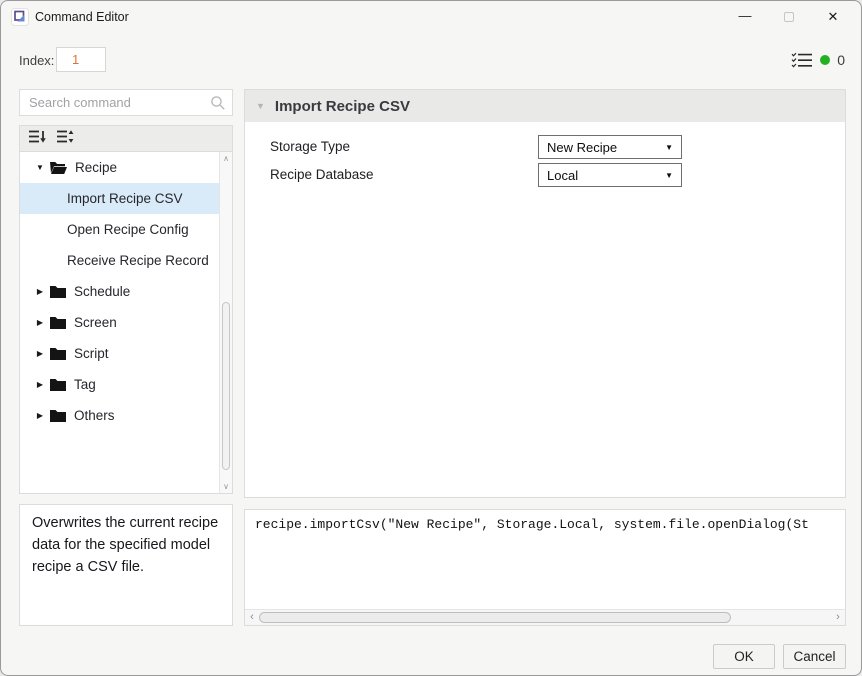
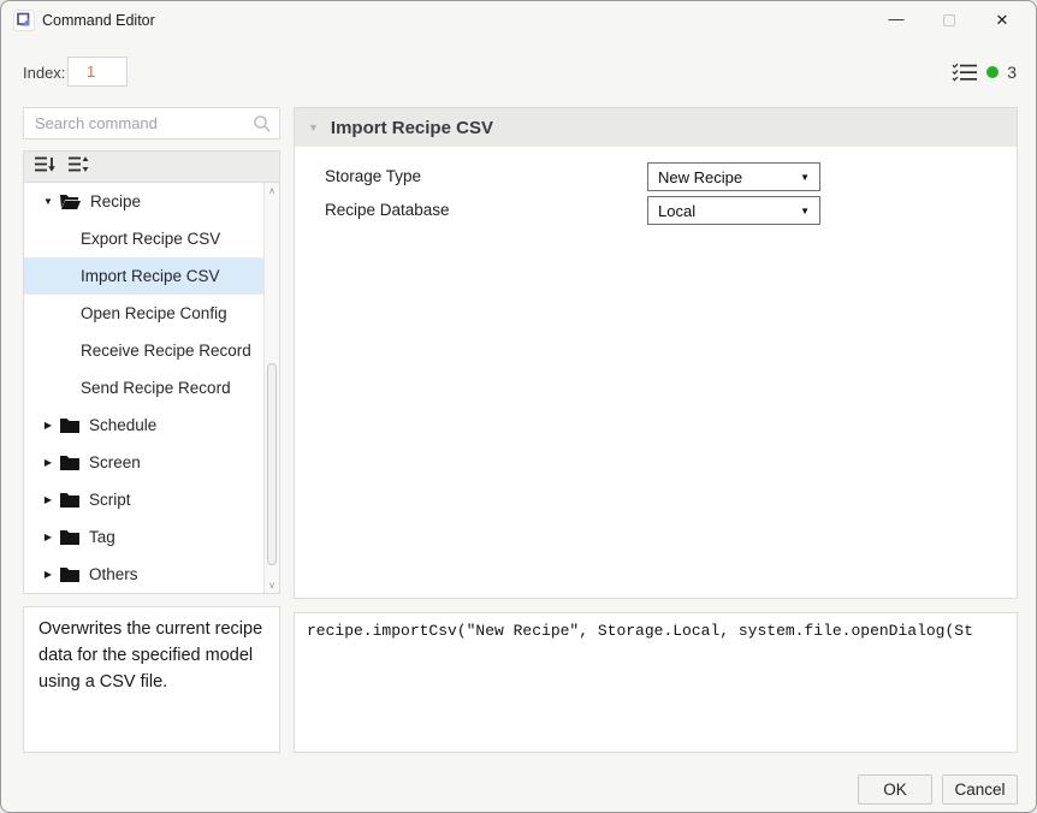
  Command Editor
  —
  ✕
  Index:
  1
- 0
+ 3
  Search command
  ▼
  Recipe
+ Export Recipe CSV
  Import Recipe CSV
  Open Recipe Config
  Receive Recipe Record
+ Send Recipe Record
  ▶
  Schedule
  ▶
  Screen
  ▶
  Script
  ▶
  Tag
  ▶
  Others
  ∧
  ∨
- Overwrites the current recipe data for the specified model recipe a CSV file.
+ Overwrites the current recipe data for the specified model using a CSV file.
  ▼
  Import Recipe CSV
  Storage Type
  New Recipe
  ▼
  Recipe Database
  Local
  ▼
  recipe.importCsv("New Recipe", Storage.Local, system.file.openDialog(St
- ‹
- ›
  OK
  Cancel
